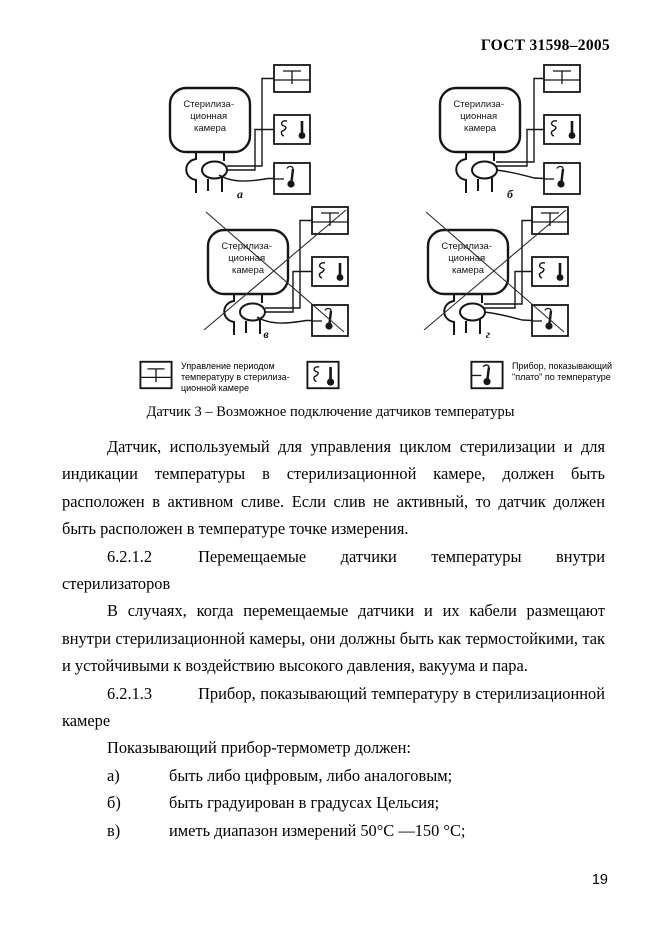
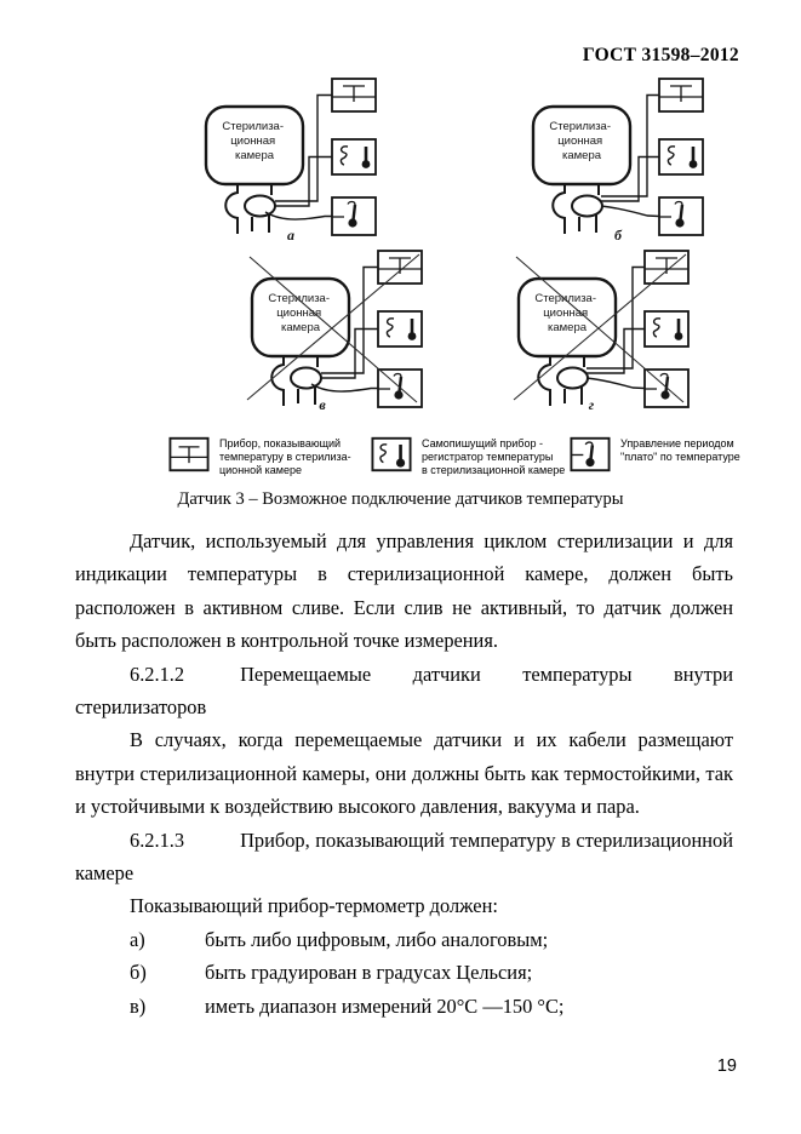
- ГОСТ 31598–2005
+ ГОСТ 31598–2012
  а
  б
  в
  г
- Управление периодом
+ Прибор, показывающий
  температуру в стерилиза-
  ционной камере
+ Самопишущий прибор -
+ регистратор температуры
+ в стерилизационной камере
- Прибор, показывающий
+ Управление периодом
  "плато" по температуре
  Датчик 3 – Возможное подключение датчиков температуры
- Датчик, используемый для управления циклом стерилизации и для индикации температуры в стерилизационной камере, должен быть расположен в активном сливе. Если слив не активный, то датчик должен быть расположен в температуре точке измерения.
+ Датчик, используемый для управления циклом стерилизации и для индикации температуры в стерилизационной камере, должен быть расположен в активном сливе. Если слив не активный, то датчик должен быть расположен в контрольной точке измерения.
  6.2.1.2 Перемещаемые датчики температуры внутри стерилизаторов
  В случаях, когда перемещаемые датчики и их кабели размещают внутри стерилизационной камеры, они должны быть как термостойкими, так и устойчивыми к воздействию высокого давления, вакуума и пара.
  6.2.1.3 Прибор, показывающий температуру в стерилизационной камере
  Показывающий прибор-термометр должен:
  а) быть либо цифровым, либо аналоговым;
  б) быть градуирован в градусах Цельсия;
- в) иметь диапазон измерений 50°С —150 °С;
+ в) иметь диапазон измерений 20°С —150 °С;
  19
